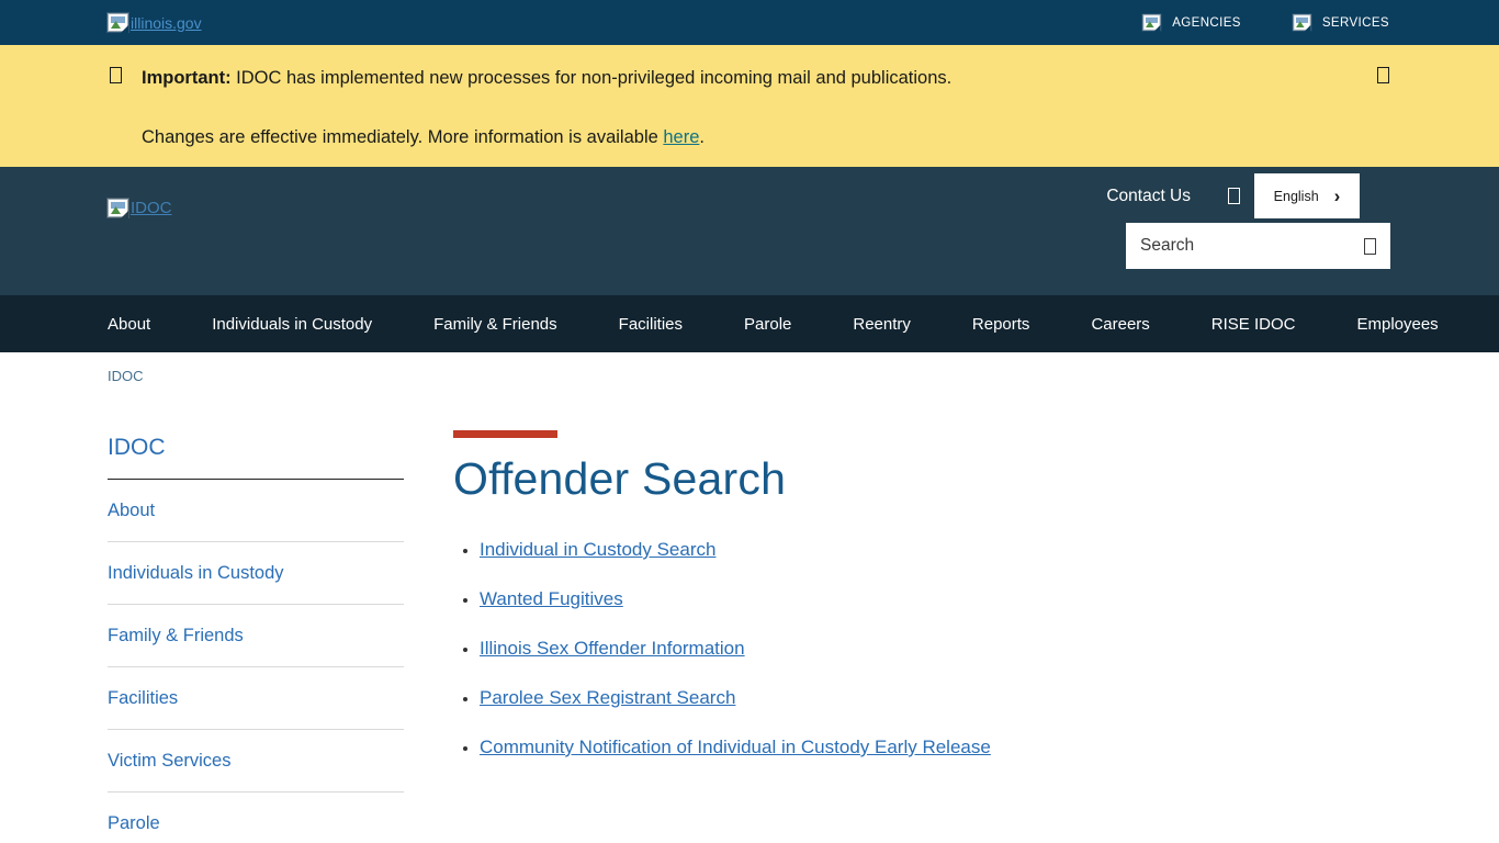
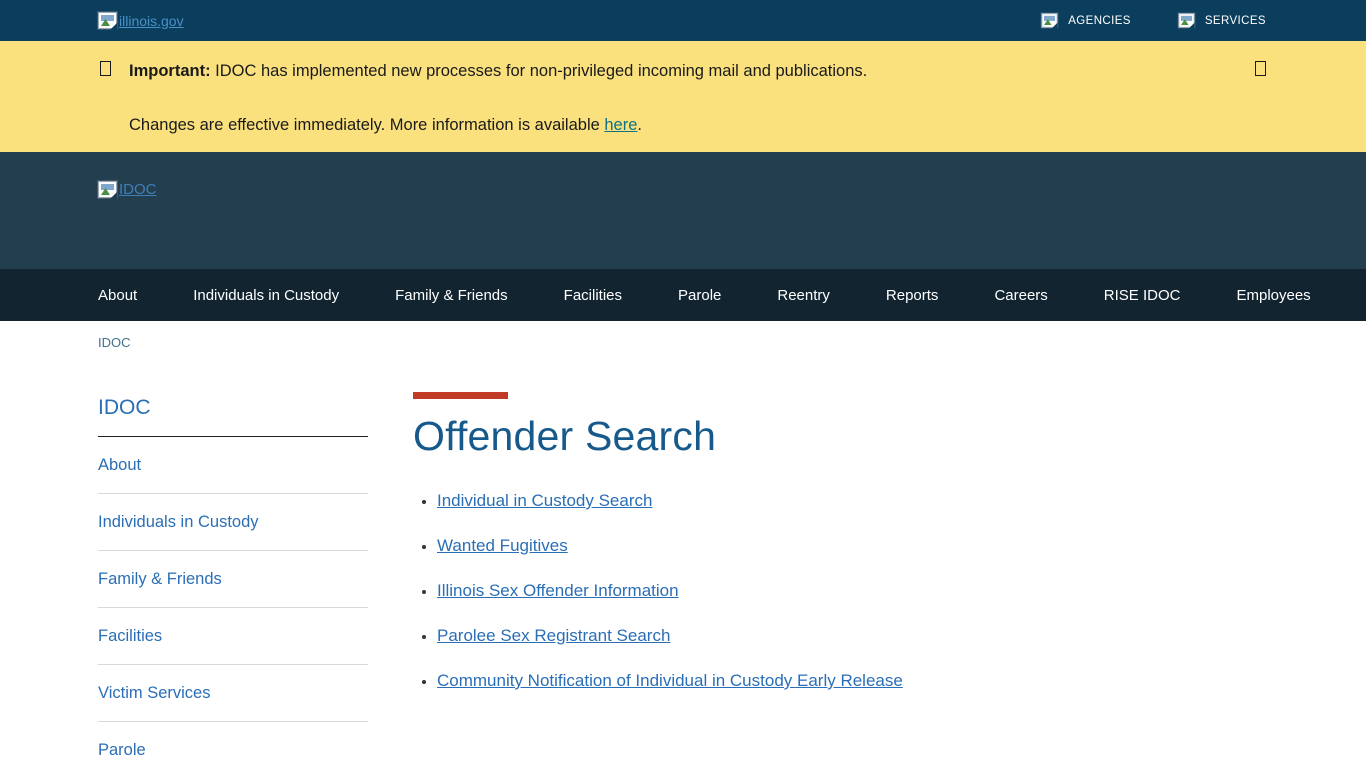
  illinois.gov
  AGENCIES
  SERVICES
  Important: IDOC has implemented new processes for non-privileged incoming mail and publications.
  Changes are effective immediately. More information is available here.
  IDOC
- Contact Us
- English
- ›
- Search
  About
  Individuals in Custody
  Family & Friends
  Facilities
  Parole
  Reentry
  Reports
  Careers
  RISE IDOC
  Employees
  IDOC
  IDOC
  About
  Individuals in Custody
  Family & Friends
  Facilities
  Victim Services
  Parole
  Offender Search
  Individual in Custody Search
  Wanted Fugitives
  Illinois Sex Offender Information
  Parolee Sex Registrant Search
  Community Notification of Individual in Custody Early Release
